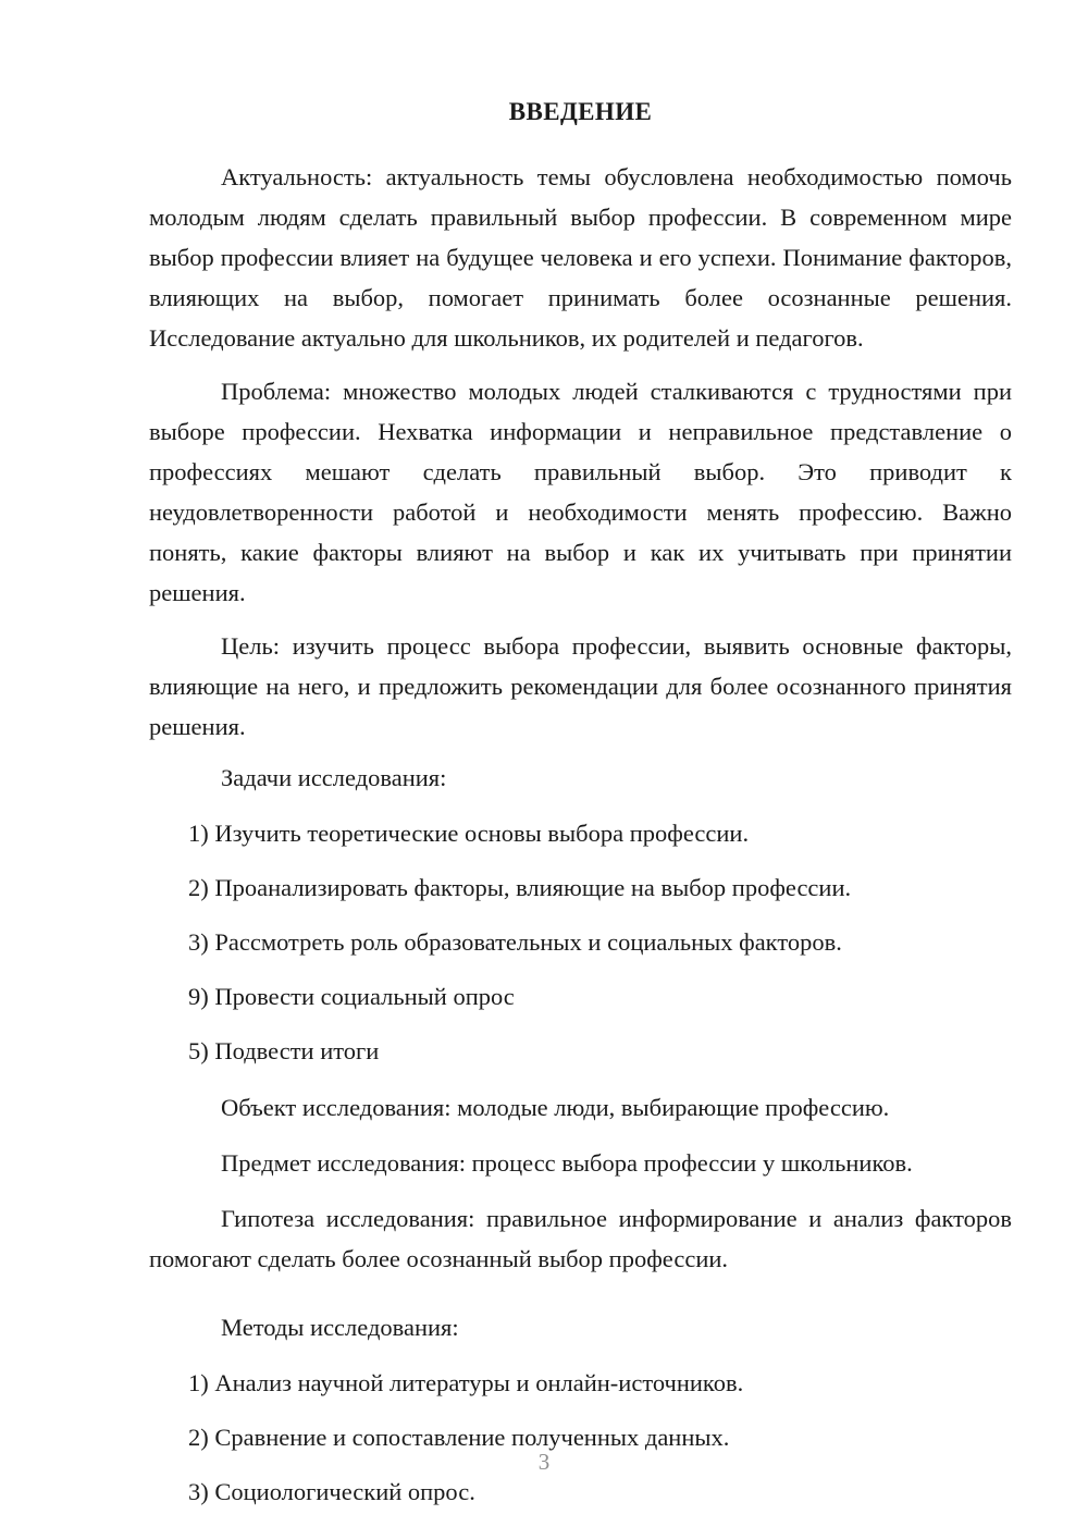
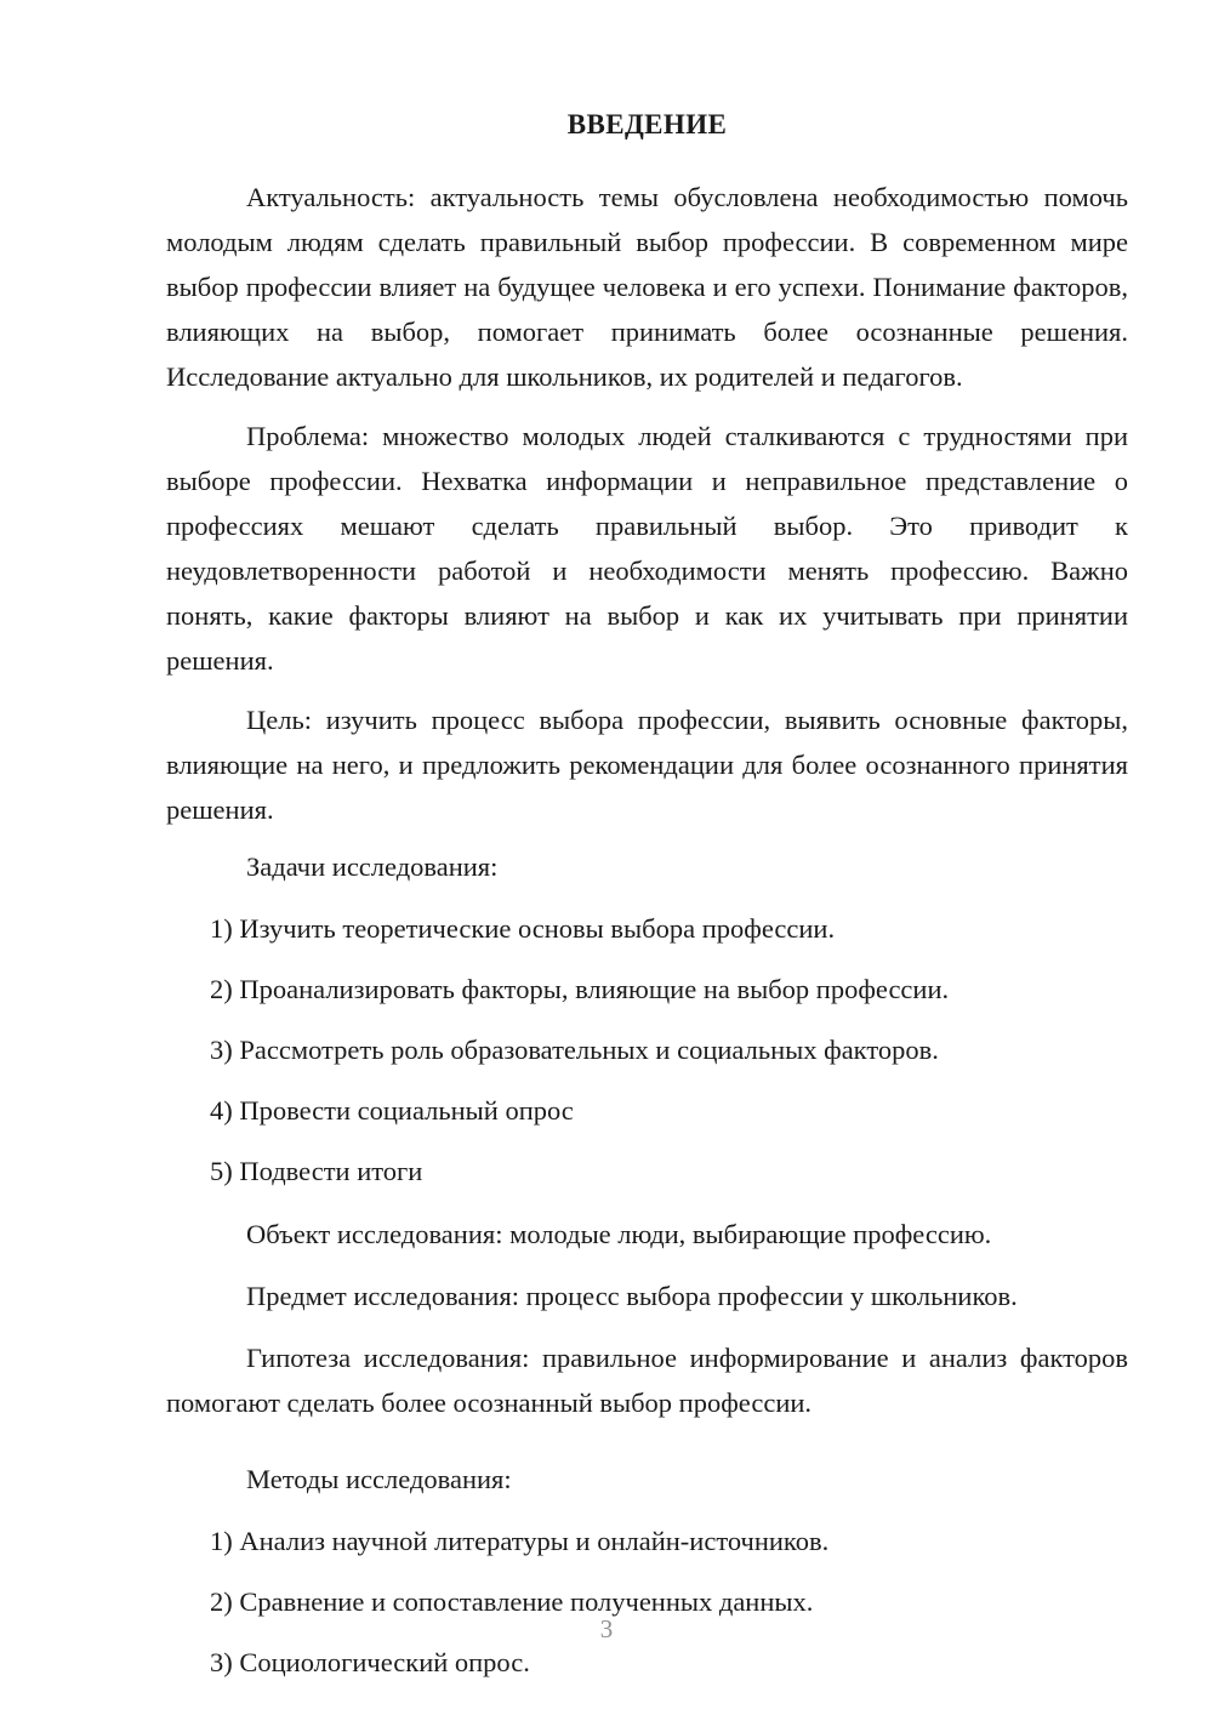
  ВВЕДЕНИЕ
  Актуальность: актуальность темы обусловлена необходимостью помочь молодым людям сделать правильный выбор профессии. В современном мире выбор профессии влияет на будущее человека и его успехи. Понимание факторов, влияющих на выбор, помогает принимать более осознанные решения. Исследование актуально для школьников, их родителей и педагогов.
  Проблема: множество молодых людей сталкиваются с трудностями при выборе профессии. Нехватка информации и неправильное представление о профессиях мешают сделать правильный выбор. Это приводит к неудовлетворенности работой и необходимости менять профессию. Важно понять, какие факторы влияют на выбор и как их учитывать при принятии решения.
  Цель: изучить процесс выбора профессии, выявить основные факторы, влияющие на него, и предложить рекомендации для более осознанного принятия решения.
  Задачи исследования:
  1) Изучить теоретические основы выбора профессии.
  2) Проанализировать факторы, влияющие на выбор профессии.
  3) Рассмотреть роль образовательных и социальных факторов.
- 9) Провести социальный опрос
+ 4) Провести социальный опрос
  5) Подвести итоги
  Объект исследования: молодые люди, выбирающие профессию.
  Предмет исследования: процесс выбора профессии у школьников.
  Гипотеза исследования: правильное информирование и анализ факторов помогают сделать более осознанный выбор профессии.
  Методы исследования:
  1) Анализ научной литературы и онлайн-источников.
  2) Сравнение и сопоставление полученных данных.
  3) Социологический опрос.
  3
